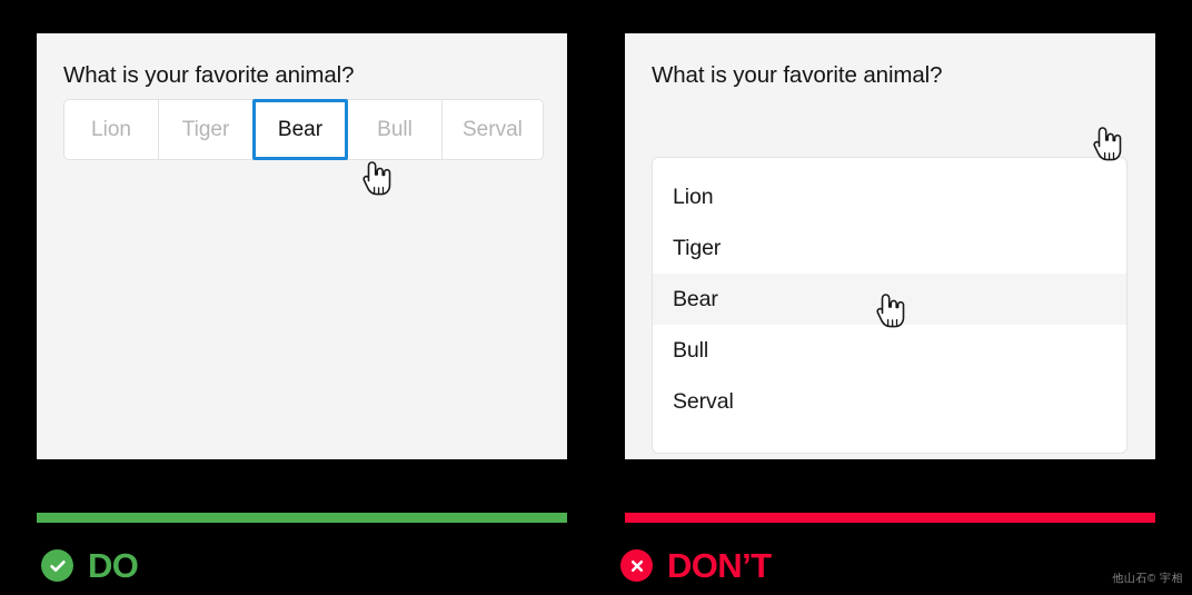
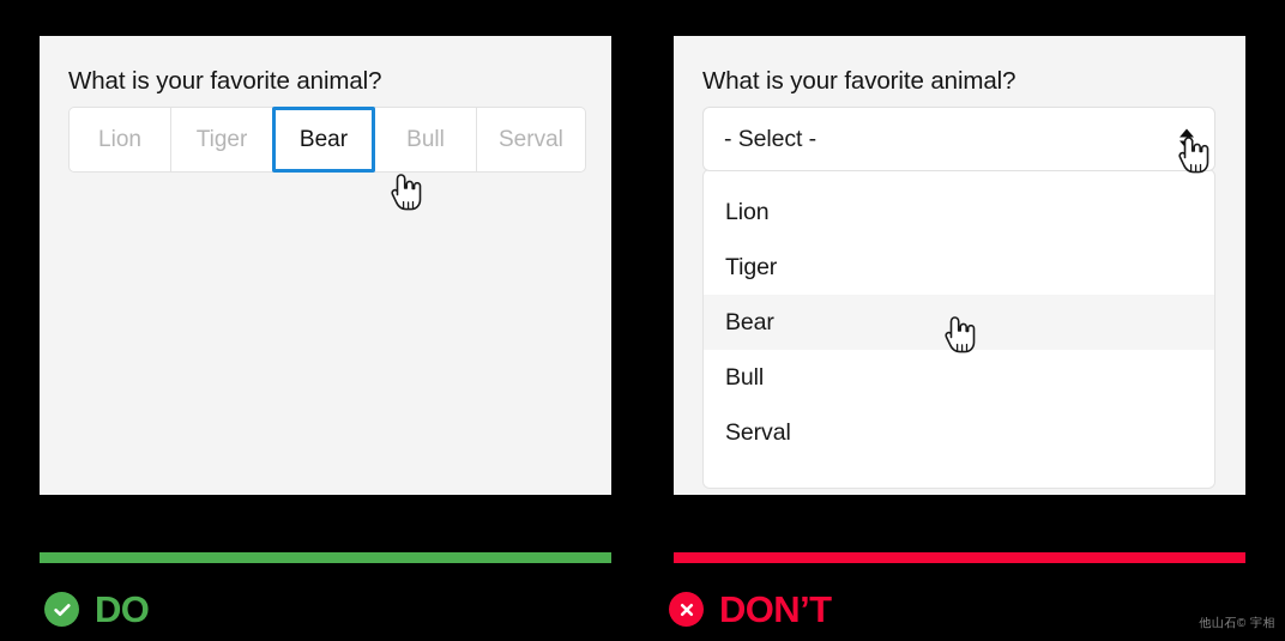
  What is your favorite animal?
  Lion
  Tiger
  Bear
  Bull
  Serval
  What is your favorite animal?
+ - Select -
  Lion
  Tiger
  Bear
  Bull
  Serval
  DO
  DON’T
  他山石© 宇相
